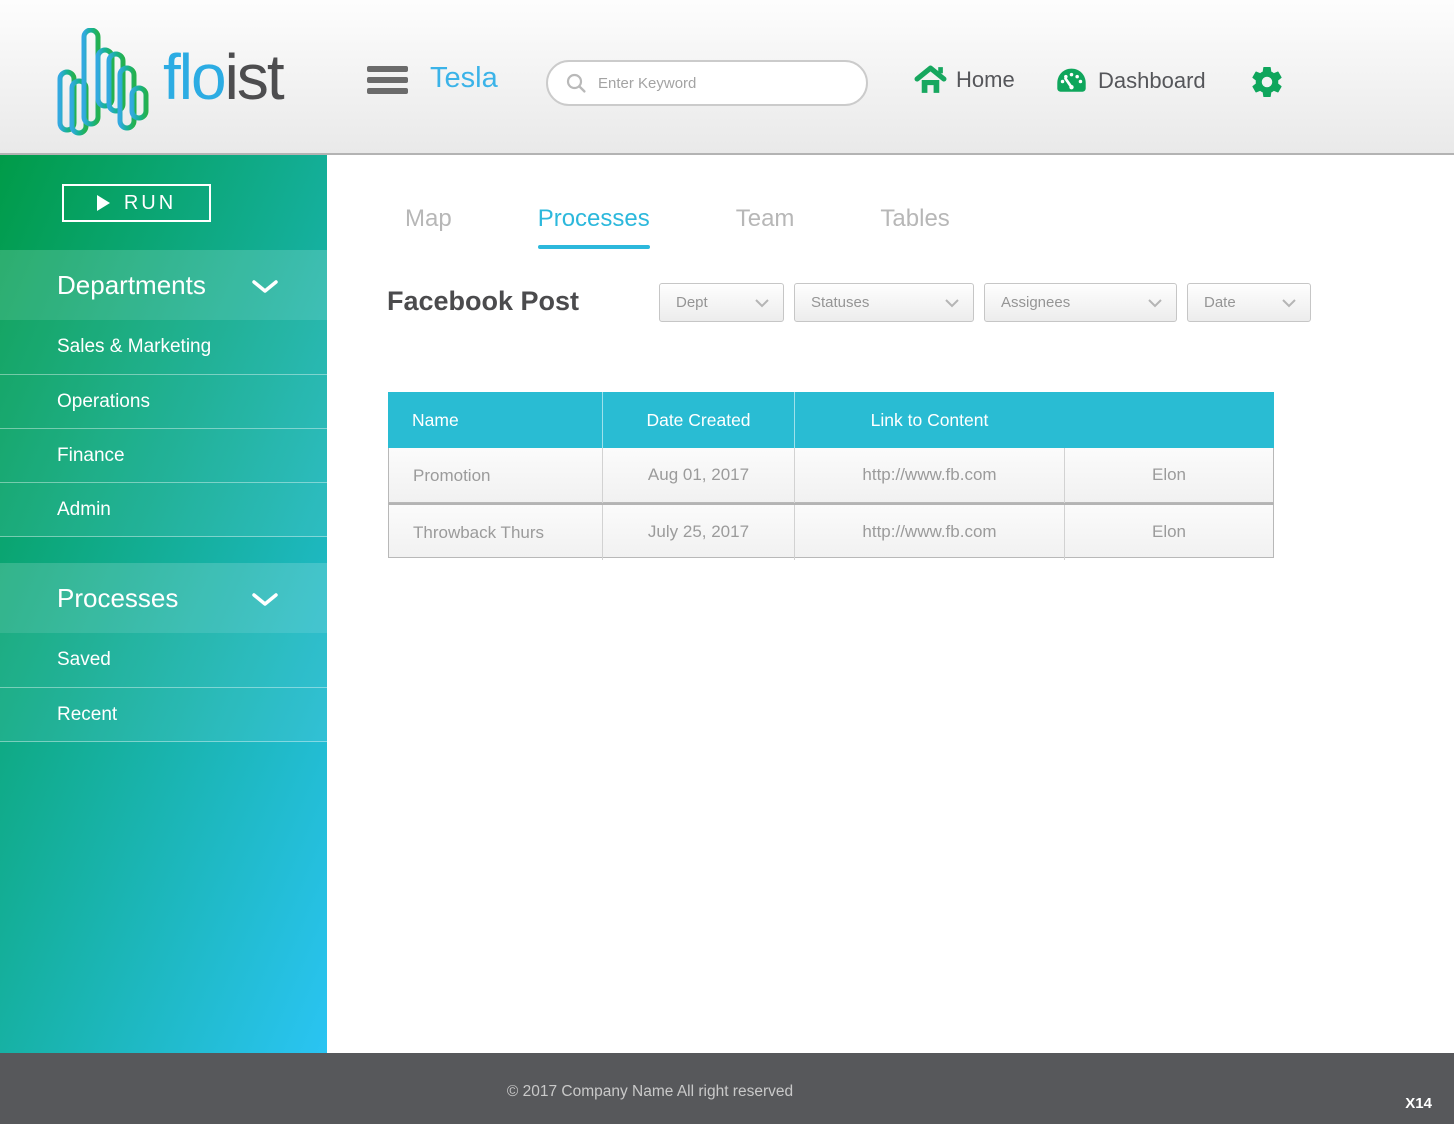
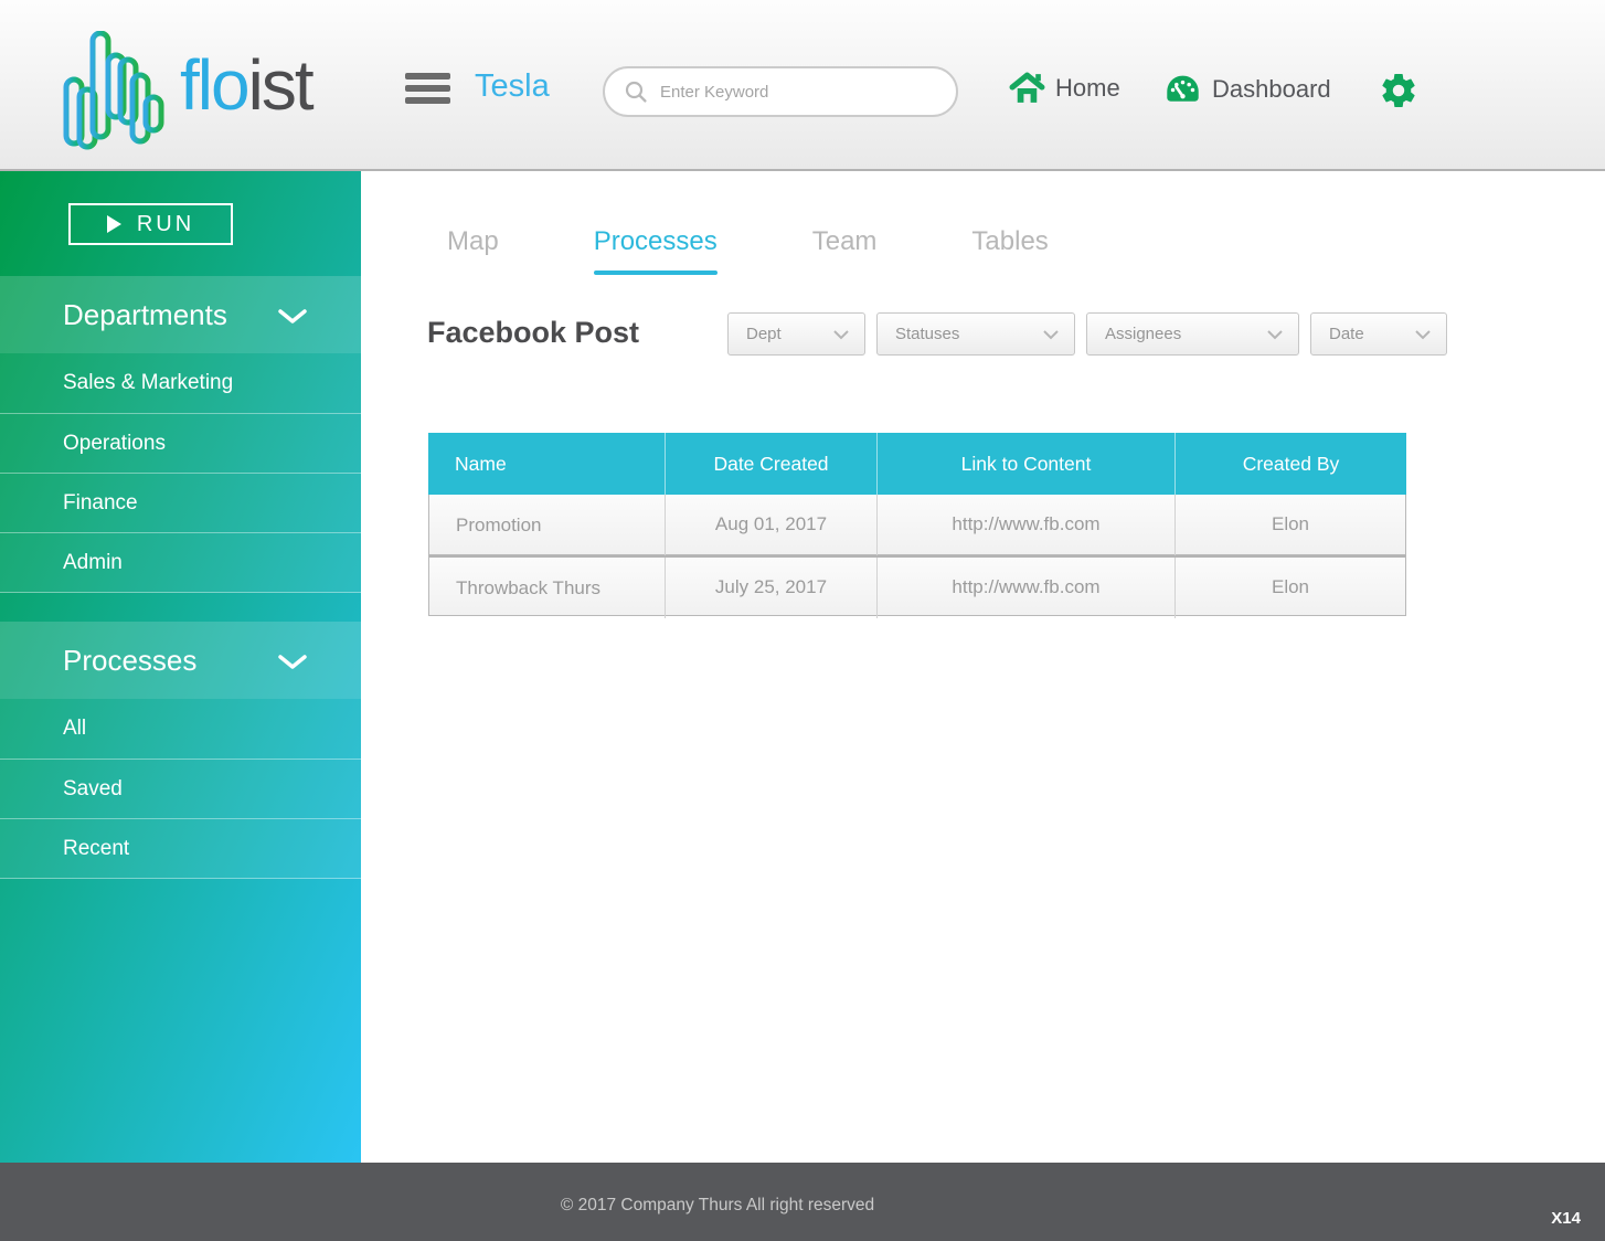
  floist
  Tesla
  Enter Keyword
  Home
  Dashboard
  RUN
  Departments
  Sales & Marketing
  Operations
  Finance
  Admin
  Processes
+ All
  Saved
  Recent
  Map
  Processes
  Team
  Tables
  Facebook Post
  Dept
  Statuses
  Assignees
  Date
  Name
  Date Created
  Link to Content
+ Created By
  Promotion
  Aug 01, 2017
  http://www.fb.com
  Elon
  Throwback Thurs
  July 25, 2017
  http://www.fb.com
  Elon
- © 2017 Company Name All right reserved
+ © 2017 Company Thurs All right reserved
  X14
